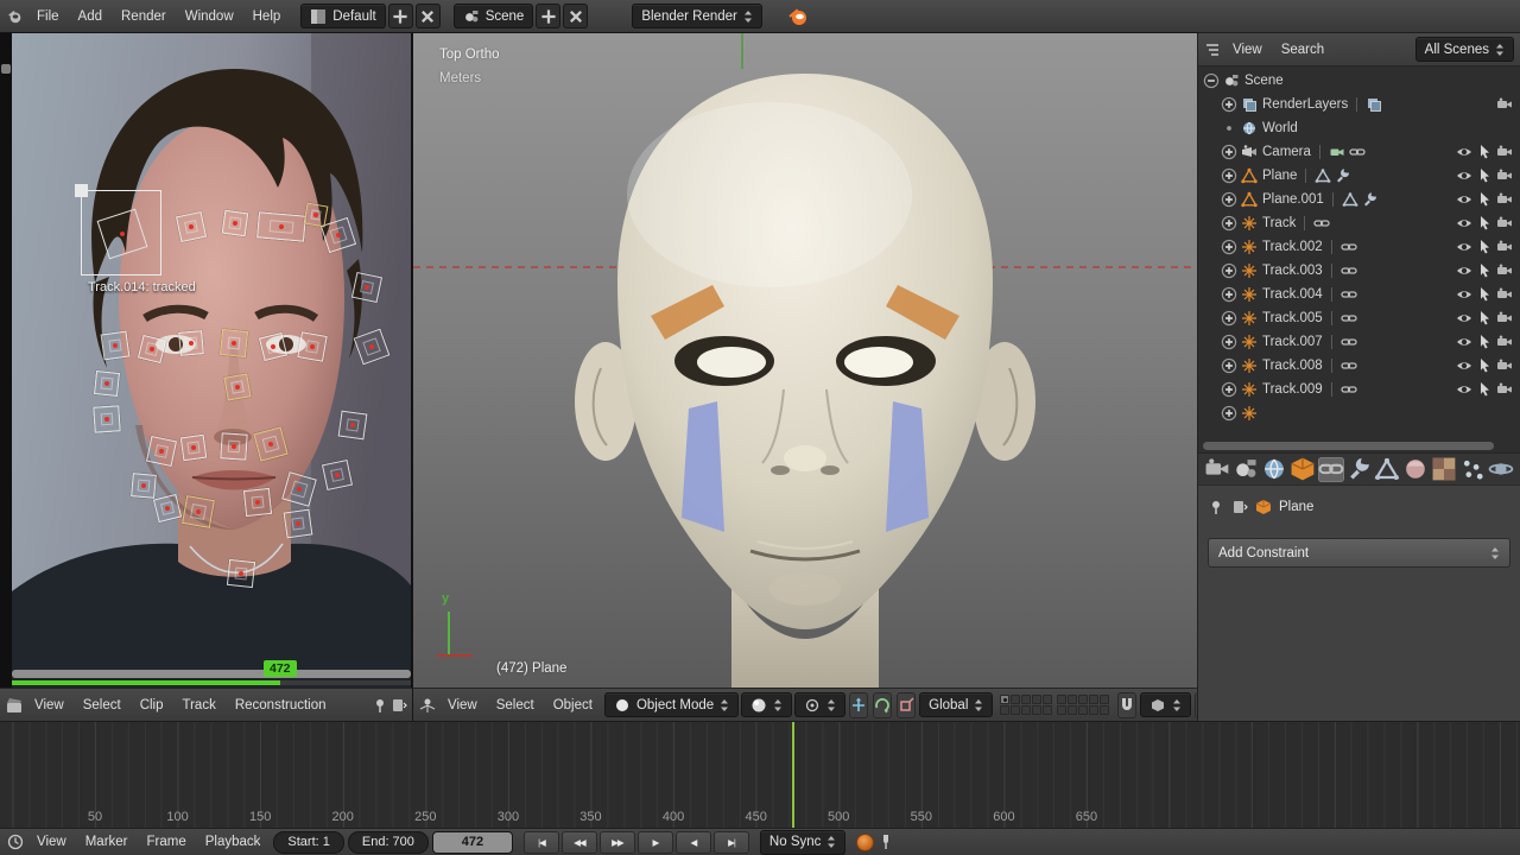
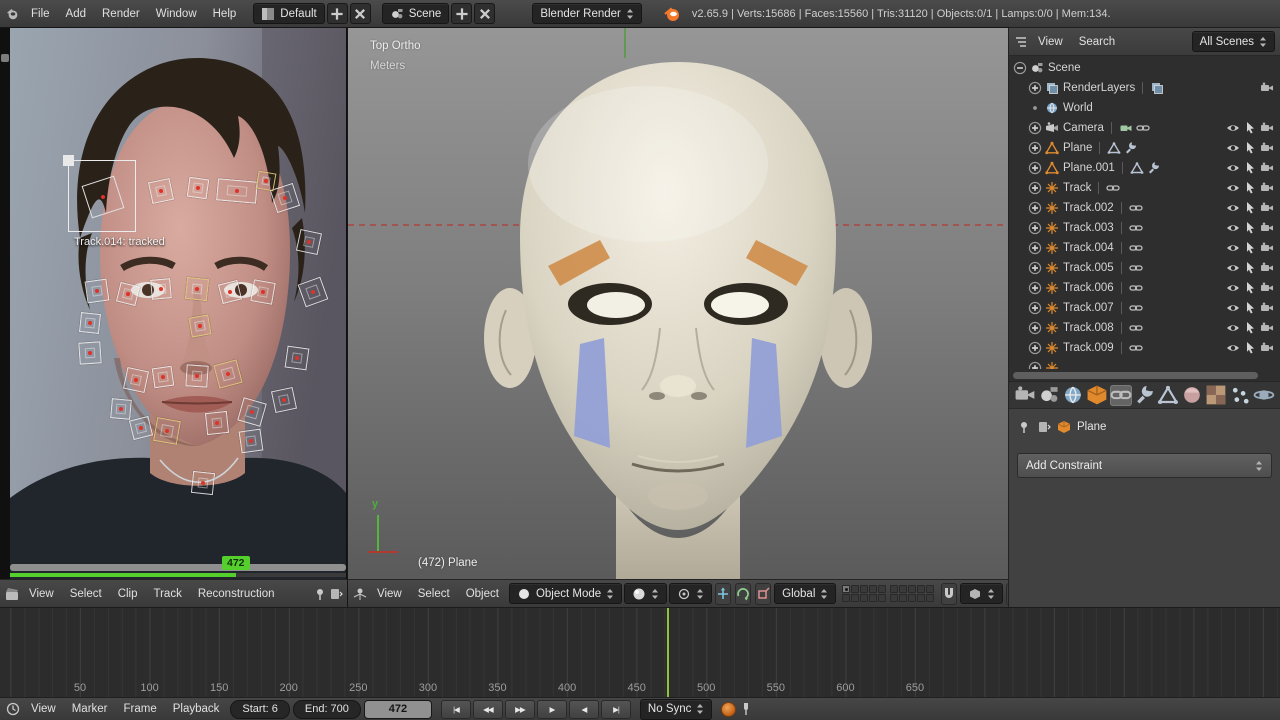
  File
  Add
  Render
  Window
  Help
  Default
  Scene
  Blender Render
+ v2.65.9 | Verts:15686 | Faces:15560 | Tris:31120 | Objects:0/1 | Lamps:0/0 | Mem:134.
  Track.014: tracked
  472
  View
  Select
  Clip
  Track
  Reconstruction
  Top Ortho
  Meters
  (472) Plane
  y
  View
  Select
  Object
  Object Mode
  Global
  View
  Search
  All Scenes
  Scene
  RenderLayers
  World
  Camera
  Plane
  Plane.001
  Track
  Track.002
  Track.003
  Track.004
  Track.005
+ Track.006
  Track.007
  Track.008
  Track.009
  Plane
  Add Constraint
  50
  100
  150
  200
  250
  300
  350
  400
  450
  500
  550
  600
  650
  View
  Marker
  Frame
  Playback
- Start: 1
+ Start: 6
  End: 700
  472
  |◀
  ◀◀
  ▶▶
  ▶
  ◀
  ▶|
  No Sync
